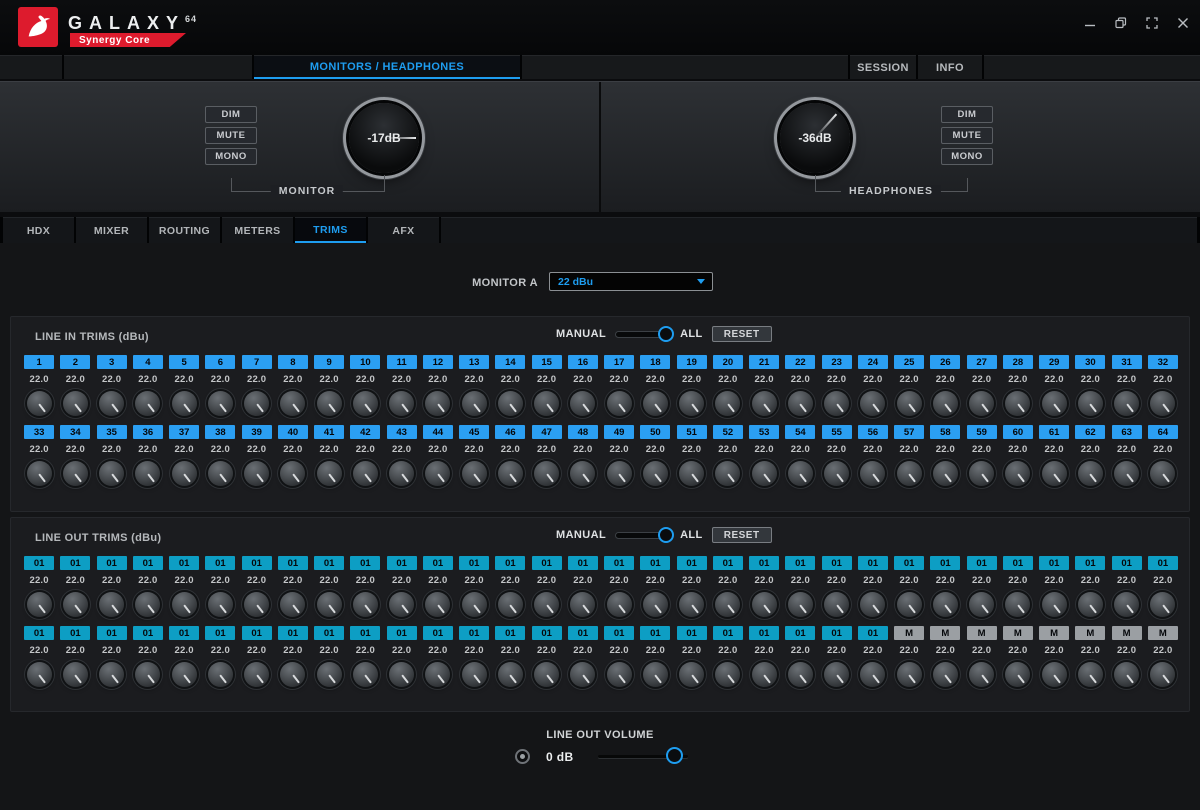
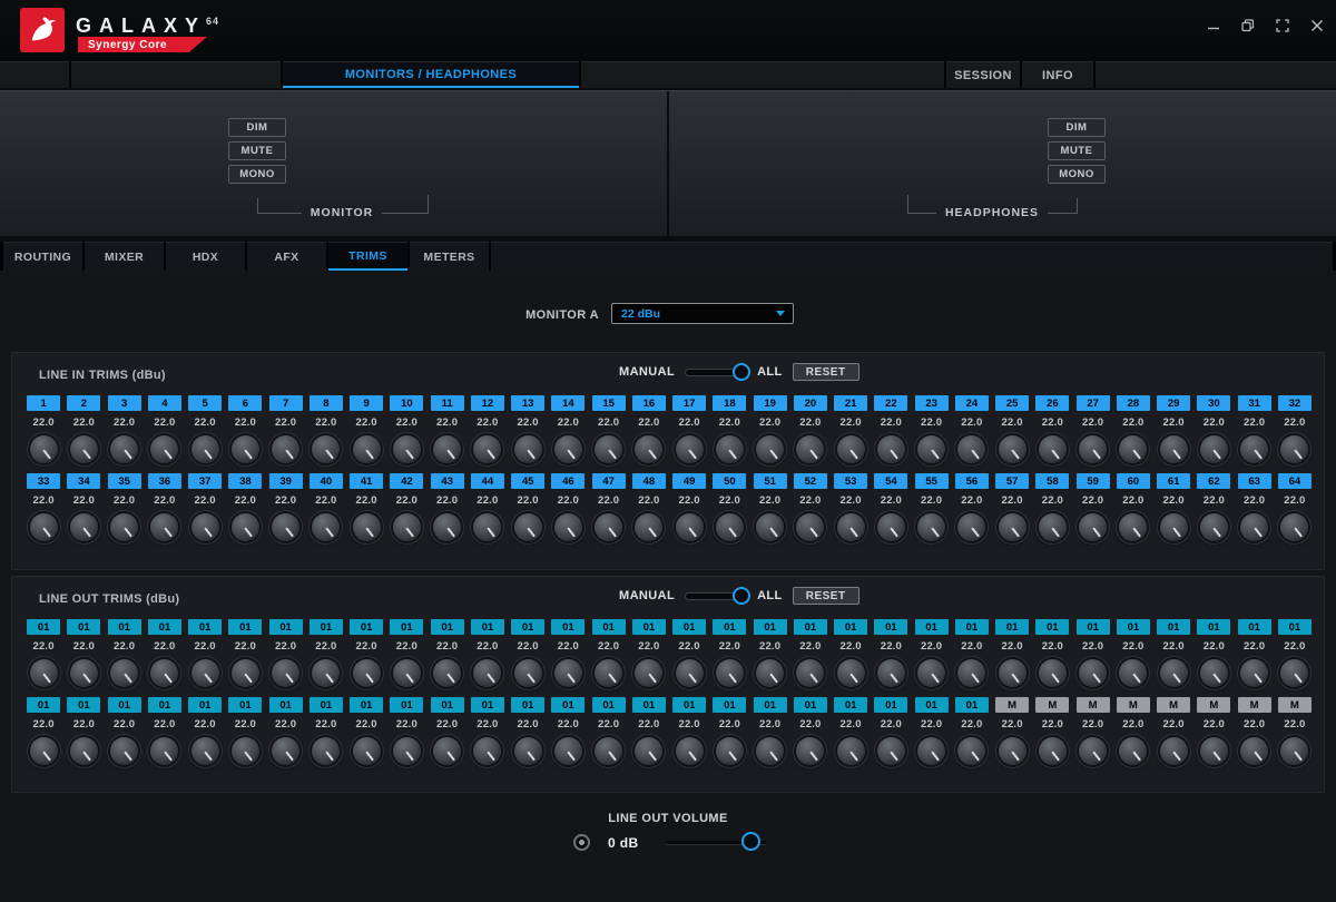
  GALAXY64
  Synergy Core
  MONITORS / HEADPHONES
  SESSION
  INFO
  DIM
  MUTE
  MONO
- -17dB
  MONITOR
- -36dB
  DIM
  MUTE
  MONO
  HEADPHONES
- HDX
+ ROUTING
  MIXER
- ROUTING
+ HDX
- METERS
+ AFX
  TRIMS
- AFX
+ METERS
  MONITOR A
  22 dBu
  LINE IN TRIMS (dBu)
  MANUAL
  ALL
  RESET
  1
  22.0
  2
  22.0
  3
  22.0
  4
  22.0
  5
  22.0
  6
  22.0
  7
  22.0
  8
  22.0
  9
  22.0
  10
  22.0
  11
  22.0
  12
  22.0
  13
  22.0
  14
  22.0
  15
  22.0
  16
  22.0
  17
  22.0
  18
  22.0
  19
  22.0
  20
  22.0
  21
  22.0
  22
  22.0
  23
  22.0
  24
  22.0
  25
  22.0
  26
  22.0
  27
  22.0
  28
  22.0
  29
  22.0
  30
  22.0
  31
  22.0
  32
  22.0
  33
  22.0
  34
  22.0
  35
  22.0
  36
  22.0
  37
  22.0
  38
  22.0
  39
  22.0
  40
  22.0
  41
  22.0
  42
  22.0
  43
  22.0
  44
  22.0
  45
  22.0
  46
  22.0
  47
  22.0
  48
  22.0
  49
  22.0
  50
  22.0
  51
  22.0
  52
  22.0
  53
  22.0
  54
  22.0
  55
  22.0
  56
  22.0
  57
  22.0
  58
  22.0
  59
  22.0
  60
  22.0
  61
  22.0
  62
  22.0
  63
  22.0
  64
  22.0
  LINE OUT TRIMS (dBu)
  MANUAL
  ALL
  RESET
  01
  22.0
  01
  22.0
  01
  22.0
  01
  22.0
  01
  22.0
  01
  22.0
  01
  22.0
  01
  22.0
  01
  22.0
  01
  22.0
  01
  22.0
  01
  22.0
  01
  22.0
  01
  22.0
  01
  22.0
  01
  22.0
  01
  22.0
  01
  22.0
  01
  22.0
  01
  22.0
  01
  22.0
  01
  22.0
  01
  22.0
  01
  22.0
  01
  22.0
  01
  22.0
  01
  22.0
  01
  22.0
  01
  22.0
  01
  22.0
  01
  22.0
  01
  22.0
  01
  22.0
  01
  22.0
  01
  22.0
  01
  22.0
  01
  22.0
  01
  22.0
  01
  22.0
  01
  22.0
  01
  22.0
  01
  22.0
  01
  22.0
  01
  22.0
  01
  22.0
  01
  22.0
  01
  22.0
  01
  22.0
  01
  22.0
  01
  22.0
  01
  22.0
  01
  22.0
  01
  22.0
  01
  22.0
  01
  22.0
  01
  22.0
  M
  22.0
  M
  22.0
  M
  22.0
  M
  22.0
  M
  22.0
  M
  22.0
  M
  22.0
  M
  22.0
  LINE OUT VOLUME
  0 dB
